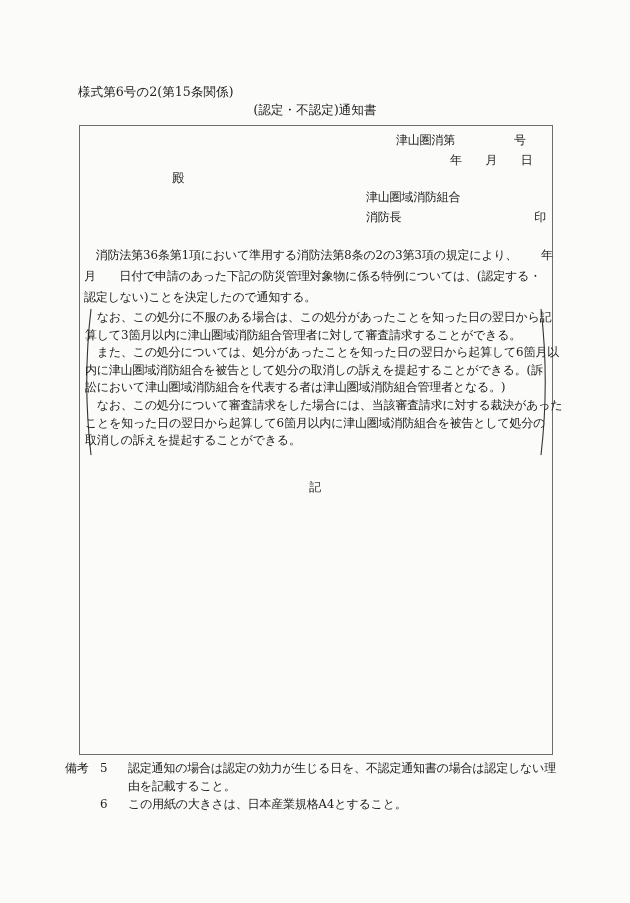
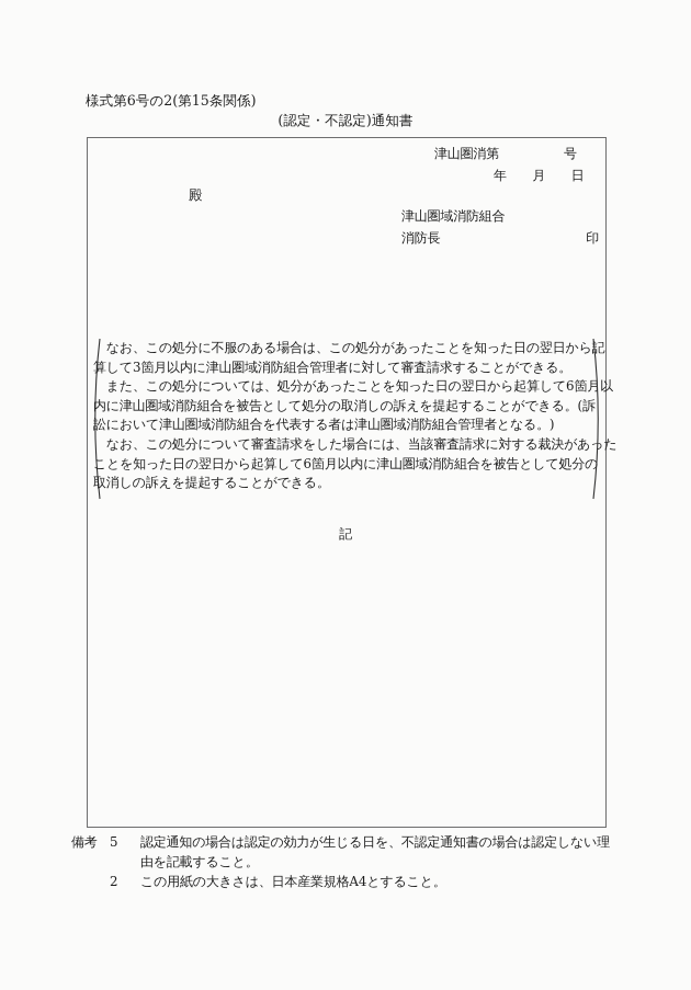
  様式第6号の2(第15条関係)
  (認定・不認定)通知書
  津山圏消第 号
  年 月 日
  殿
  津山圏域消防組合
  消防長
  印
- 消防法第36条第1項において準用する消防法第8条の2の3第3項の規定により、 年
- 月 日付で申請のあった下記の防災管理対象物に係る特例については、(認定する・
- 認定しない)ことを決定したので通知する。
  なお、この処分に不服のある場合は、この処分があったことを知った日の翌日から記
  算して3箇月以内に津山圏域消防組合管理者に対して審査請求することができる。
  また、この処分については、処分があったことを知った日の翌日から起算して6箇月以
  内に津山圏域消防組合を被告として処分の取消しの訴えを提起することができる。(訴
  訟において津山圏域消防組合を代表する者は津山圏域消防組合管理者となる。)
  なお、この処分について審査請求をした場合には、当該審査請求に対する裁決があた
  ことを知った日の翌日から起算して6箇月以内に津山圏域消防組合を被告として処分の
  取消しの訴えを提起することができる。
  記
  備考
  5
  認定通知の場合は認定の効力が生じる日を、不認定通知書の場合は認定しない理
  由を記載すること。
- 6
+ 2
  この用紙の大きさは、日本産業規格A4とすること。
